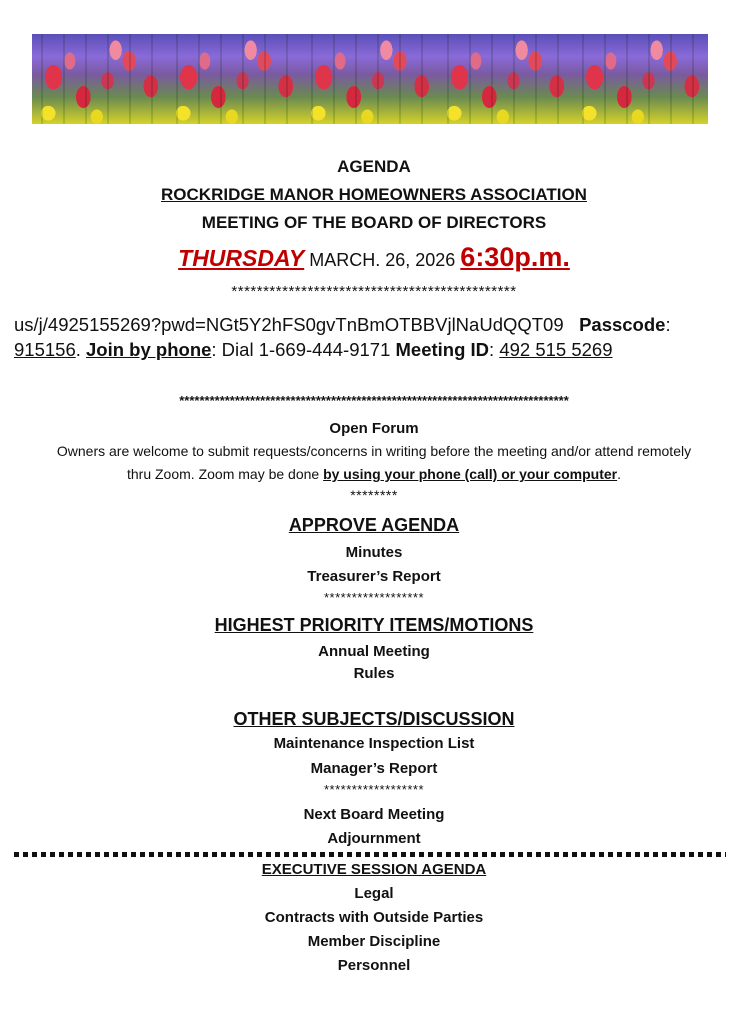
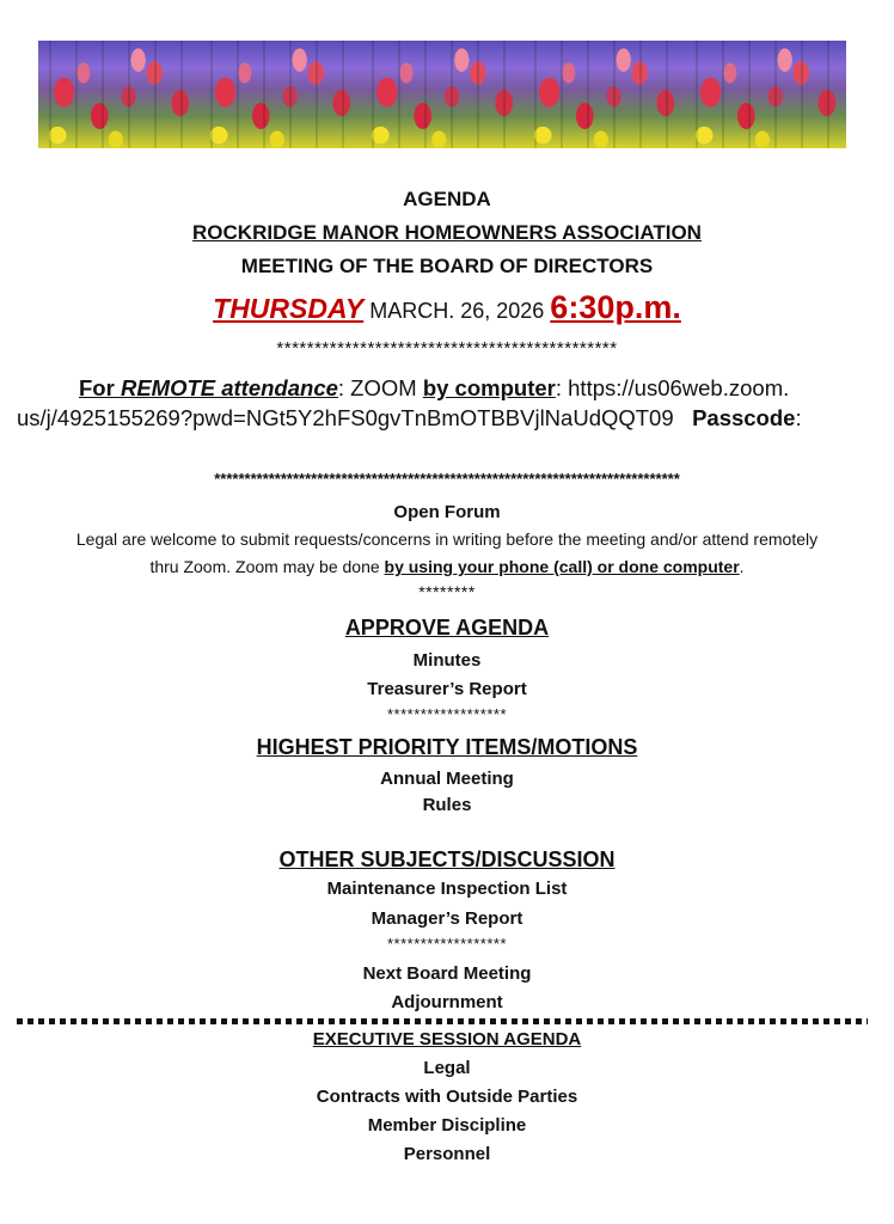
  AGENDA
  ROCKRIDGE MANOR HOMEOWNERS ASSOCIATION
  MEETING OF THE BOARD OF DIRECTORS
  THURSDAY MARCH. 26, 2026 6:30p.m.
  *********************************************
+ For REMOTE attendance: ZOOM by computer: https://us06web.zoom.
  us/j/4925155269?pwd=NGt5Y2hFS0gvTnBmOTBBVjlNaUdQQT09 Passcode:
- 915156. Join by phone: Dial 1-669-444-9171 Meeting ID: 492 515 5269
  *****************************************************************************
  Open Forum
- Owners are welcome to submit requests/concerns in writing before the meeting and/or attend remotely
+ Legal are welcome to submit requests/concerns in writing before the meeting and/or attend remotely
- thru Zoom. Zoom may be done by using your phone (call) or your computer.
+ thru Zoom. Zoom may be done by using your phone (call) or done computer.
  ********
  APPROVE AGENDA
  Minutes
  Treasurer’s Report
  ******************
  HIGHEST PRIORITY ITEMS/MOTIONS
  Annual Meeting
  Rules
  OTHER SUBJECTS/DISCUSSION
  Maintenance Inspection List
  Manager’s Report
  ******************
  Next Board Meeting
  Adjournment
  EXECUTIVE SESSION AGENDA
  Legal
  Contracts with Outside Parties
  Member Discipline
  Personnel
